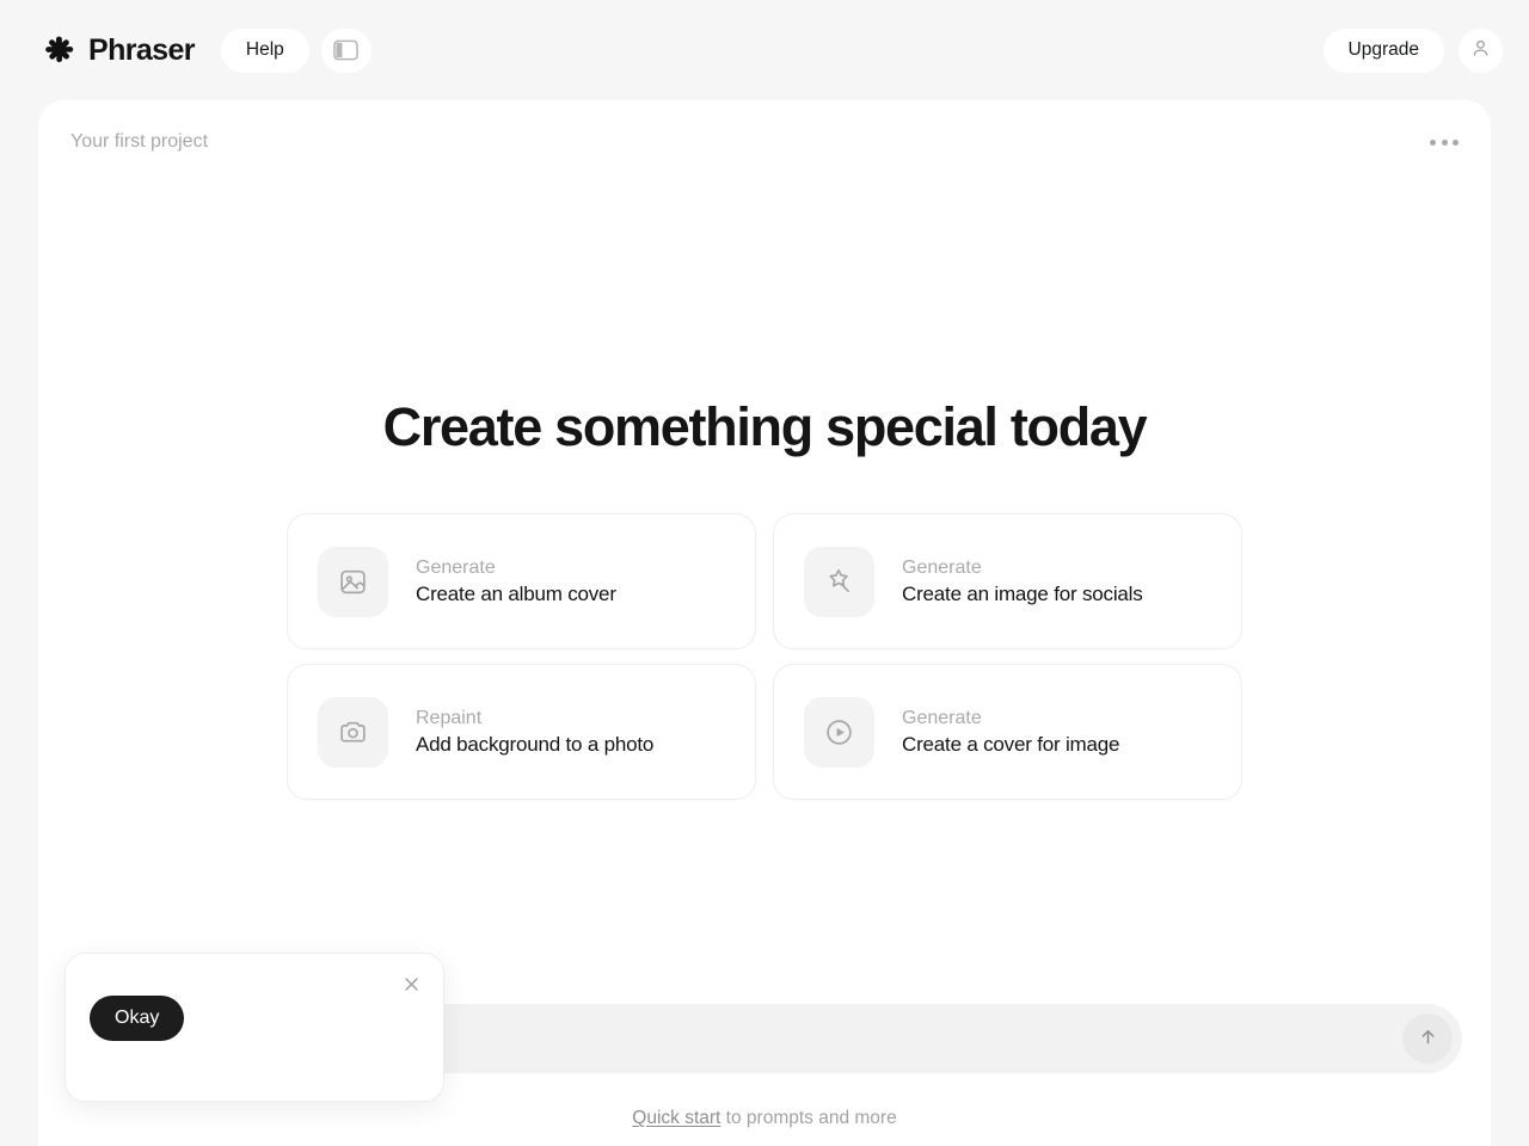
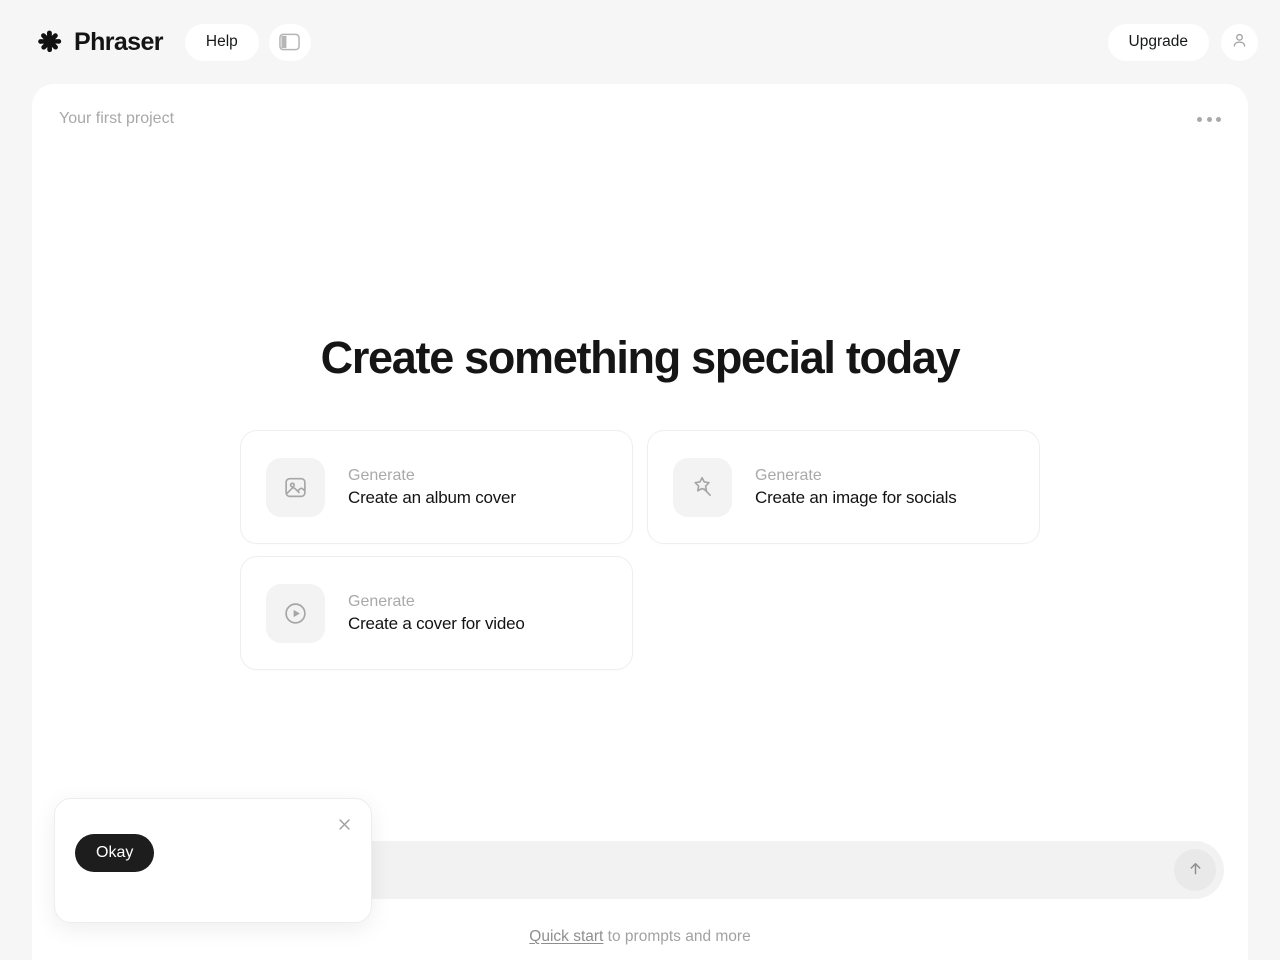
  Phraser
  Help
  Upgrade
  Your first project
  Create something special today
  Generate
  Create an album cover
  Generate
  Create an image for socials
- Repaint
- Add background to a photo
  Generate
- Create a cover for image
+ Create a cover for video
  Quick start to prompts and more
  Okay
